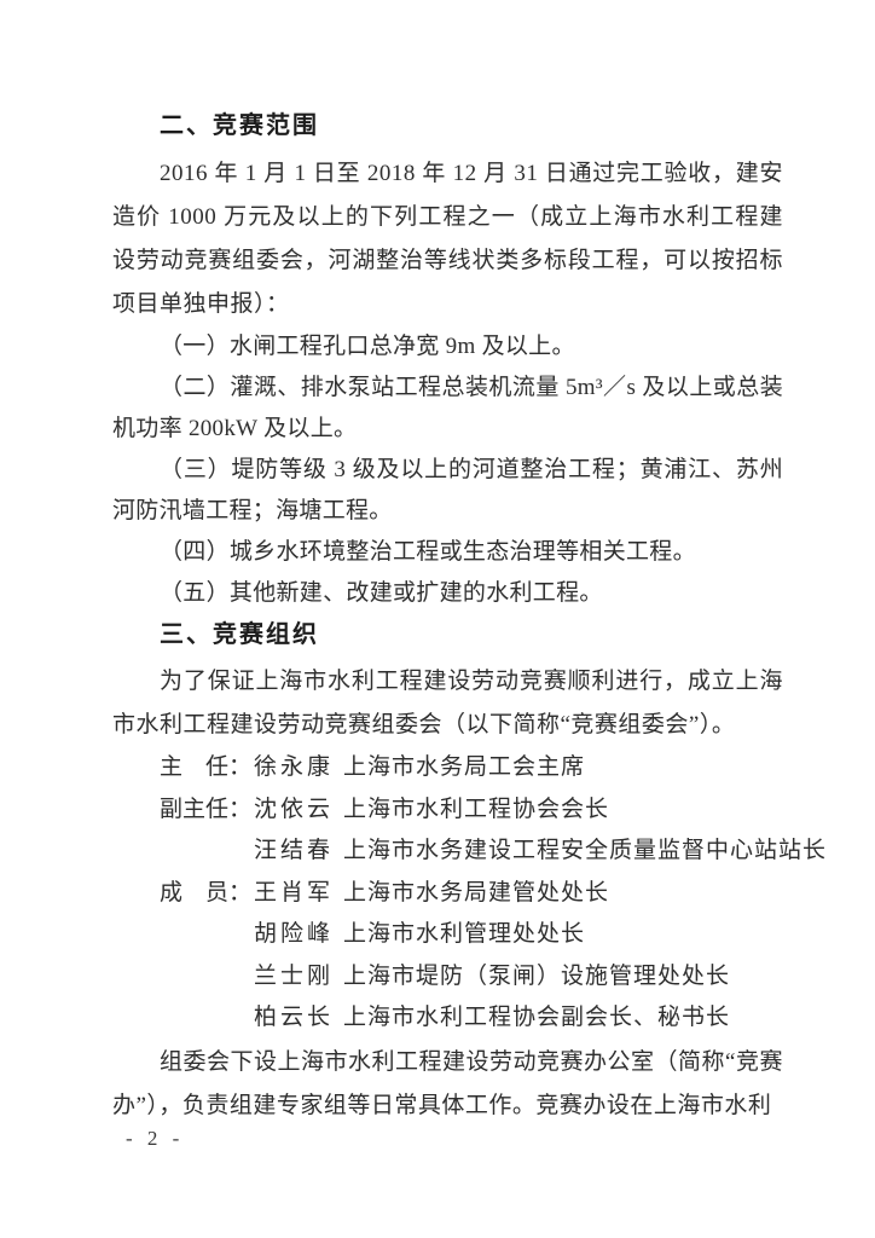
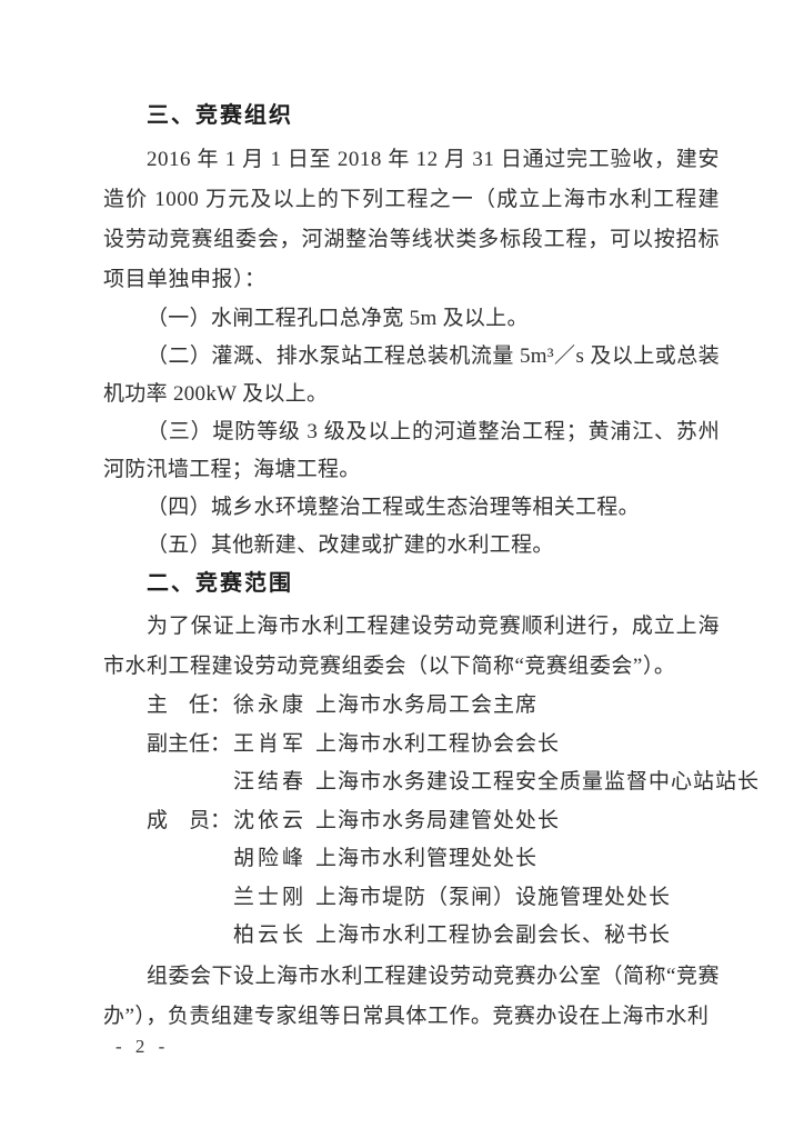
- 二、竞赛范围
+ 三、竞赛组织
  2016 年 1 月 1 日至 2018 年 12 月 31 日通过完工验收，建安造价 1000 万元及以上的下列工程之一（成立上海市水利工程建设劳动竞赛组委会，河湖整治等线状类多标段工程，可以按招标项目单独申报）：
- （一）水闸工程孔口总净宽 9m 及以上。
+ （一）水闸工程孔口总净宽 5m 及以上。
  （二）灌溉、排水泵站工程总装机流量 5m³／s 及以上或总装机功率 200kW 及以上。
  （三）堤防等级 3 级及以上的河道整治工程；黄浦江、苏州河防汛墙工程；海塘工程。
  （四）城乡水环境整治工程或生态治理等相关工程。
  （五）其他新建、改建或扩建的水利工程。
- 三、竞赛组织
+ 二、竞赛范围
  为了保证上海市水利工程建设劳动竞赛顺利进行，成立上海市水利工程建设劳动竞赛组委会（以下简称“竞赛组委会”）。
  主 任：
  徐永康
  上海市水务局工会主席
  副主任：
- 沈依云
+ 王肖军
  上海市水利工程协会会长
  汪结春
  上海市水务建设工程安全质量监督中心站站长
  成 员：
- 王肖军
+ 沈依云
  上海市水务局建管处处长
  胡险峰
  上海市水利管理处处长
  兰士刚
  上海市堤防（泵闸）设施管理处处长
  柏云长
  上海市水利工程协会副会长、秘书长
  组委会下设上海市水利工程建设劳动竞赛办公室（简称“竞赛办”），负责组建专家组等日常具体工作。竞赛办设在上海市水利
  - 2 -
